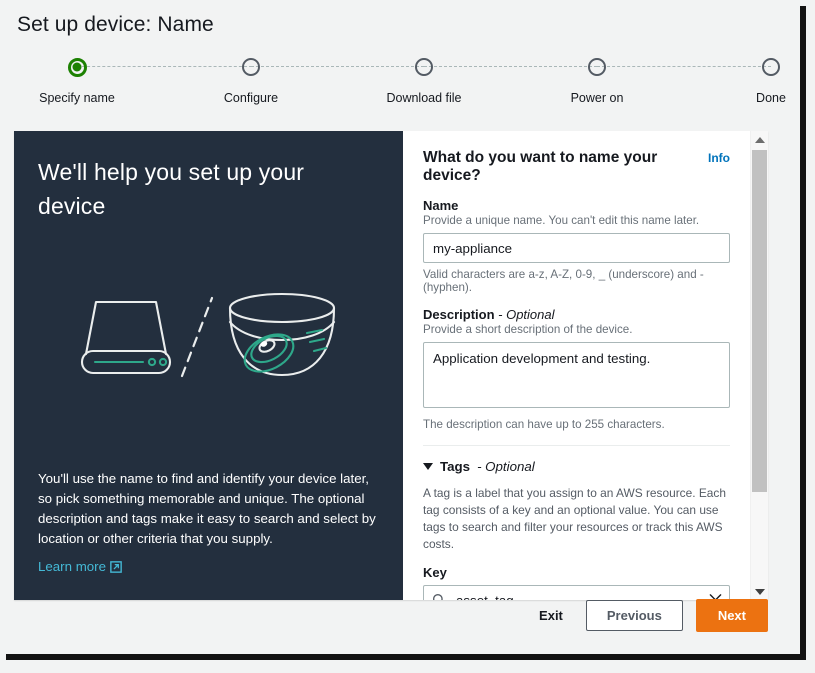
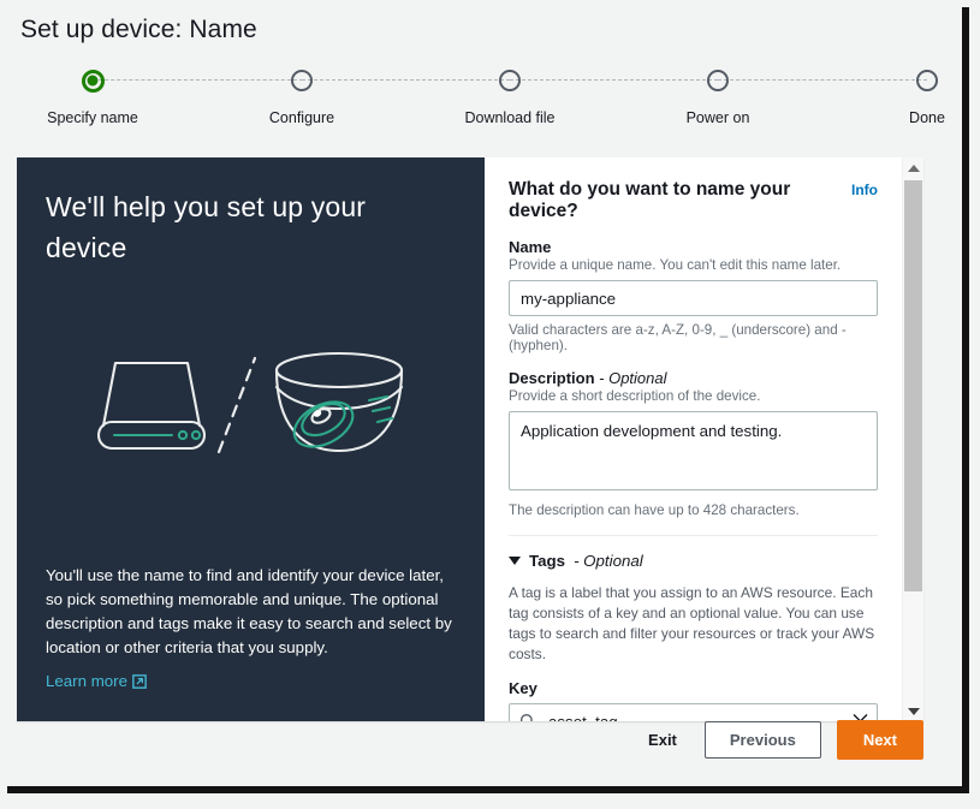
  Set up device: Name
  Specify name
  Configure
  Download file
  Power on
  Done
  We'll help you set up your device
  You'll use the name to find and identify your device later, so pick something memorable and unique. The optional description and tags make it easy to search and select by location or other criteria that you supply.
  Learn more
  What do you want to name your device?
  Info
  Name
  Provide a unique name. You can't edit this name later.
  my-appliance
  Valid characters are a-z, A-Z, 0-9, _ (underscore) and - (hyphen).
  Description - Optional
  Provide a short description of the device.
  Application development and testing.
- The description can have up to 255 characters.
+ The description can have up to 428 characters.
  Tags
  - Optional
- A tag is a label that you assign to an AWS resource. Each tag consists of a key and an optional value. You can use tags to search and filter your resources or track this AWS costs.
+ A tag is a label that you assign to an AWS resource. Each tag consists of a key and an optional value. You can use tags to search and filter your resources or track your AWS costs.
  Key
  Exit
  Previous
  Next
